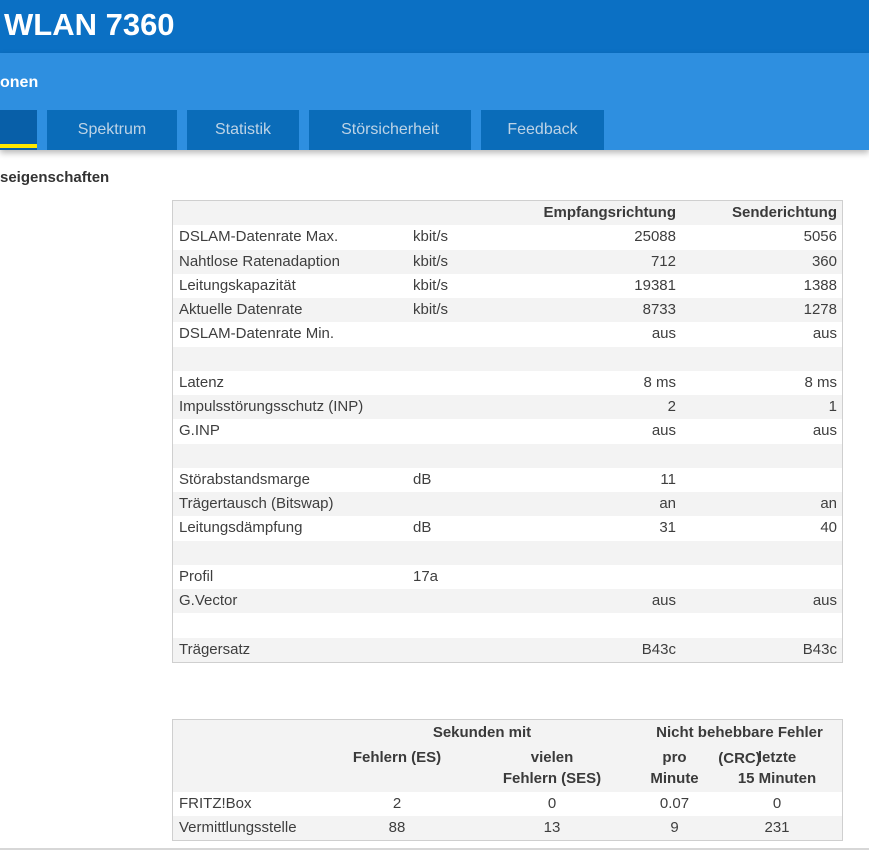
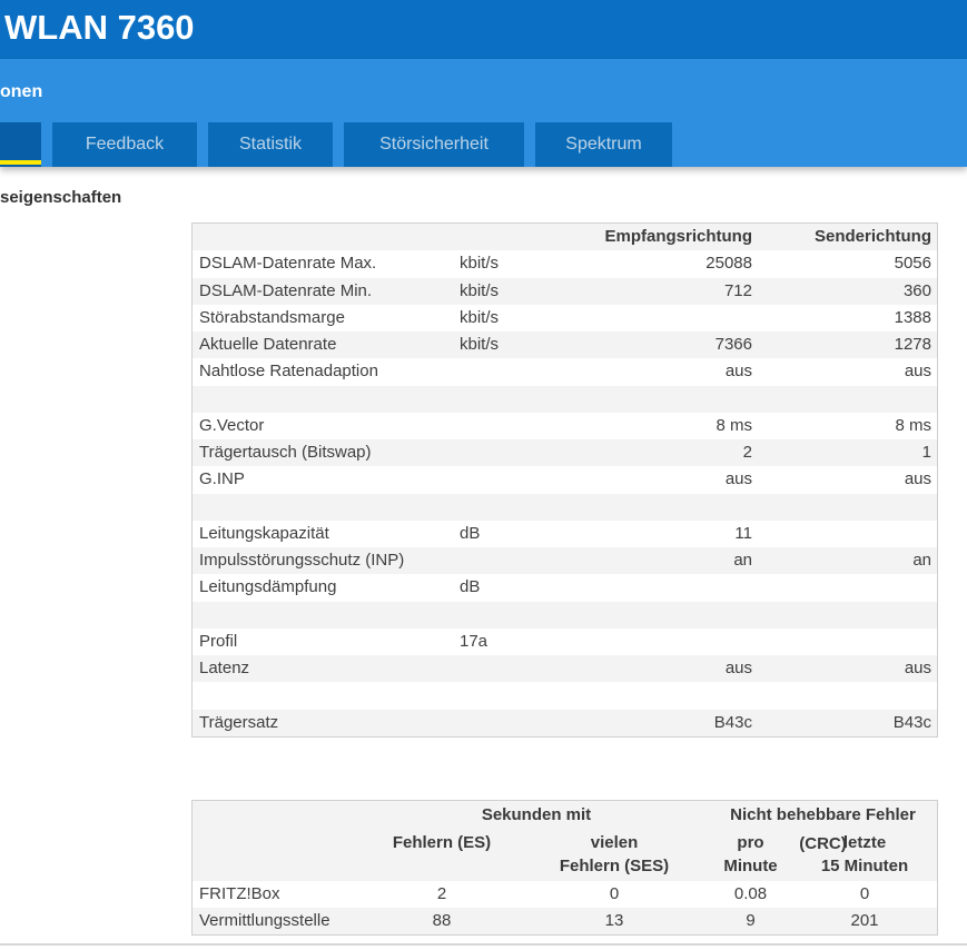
  WLAN 7360
  onen
- Spektrum
+ Feedback
  Statistik
  Störsicherheit
- Feedback
+ Spektrum
  seigenschaften
  Empfangsrichtung
  Senderichtung
  DSLAM-Datenrate Max.
  kbit/s
  25088
  5056
- Nahtlose Ratenadaption
+ DSLAM-Datenrate Min.
  kbit/s
  712
  360
- Leitungskapazität
+ Störabstandsmarge
  kbit/s
- 19381
  1388
  Aktuelle Datenrate
  kbit/s
- 8733
+ 7366
  1278
- DSLAM-Datenrate Min.
+ Nahtlose Ratenadaption
  aus
  aus
- Latenz
+ G.Vector
  8 ms
  8 ms
- Impulsstörungsschutz (INP)
+ Trägertausch (Bitswap)
  2
  1
  G.INP
  aus
  aus
- Störabstandsmarge
+ Leitungskapazität
  dB
  11
- Trägertausch (Bitswap)
+ Impulsstörungsschutz (INP)
  an
  an
  Leitungsdämpfung
  dB
- 31
- 40
  Profil
  17a
- G.Vector
+ Latenz
  aus
  aus
  Trägersatz
  B43c
  B43c
  Sekunden mit
  Nicht behebbare Fehler (CRC)
  Fehlern (ES)
  vielen
  Fehlern (SES)
  pro
  Minute
  letzte
  15 Minuten
  FRITZ!Box
  2
  0
- 0.07
+ 0.08
  0
  Vermittlungsstelle
  88
  13
  9
- 231
+ 201
